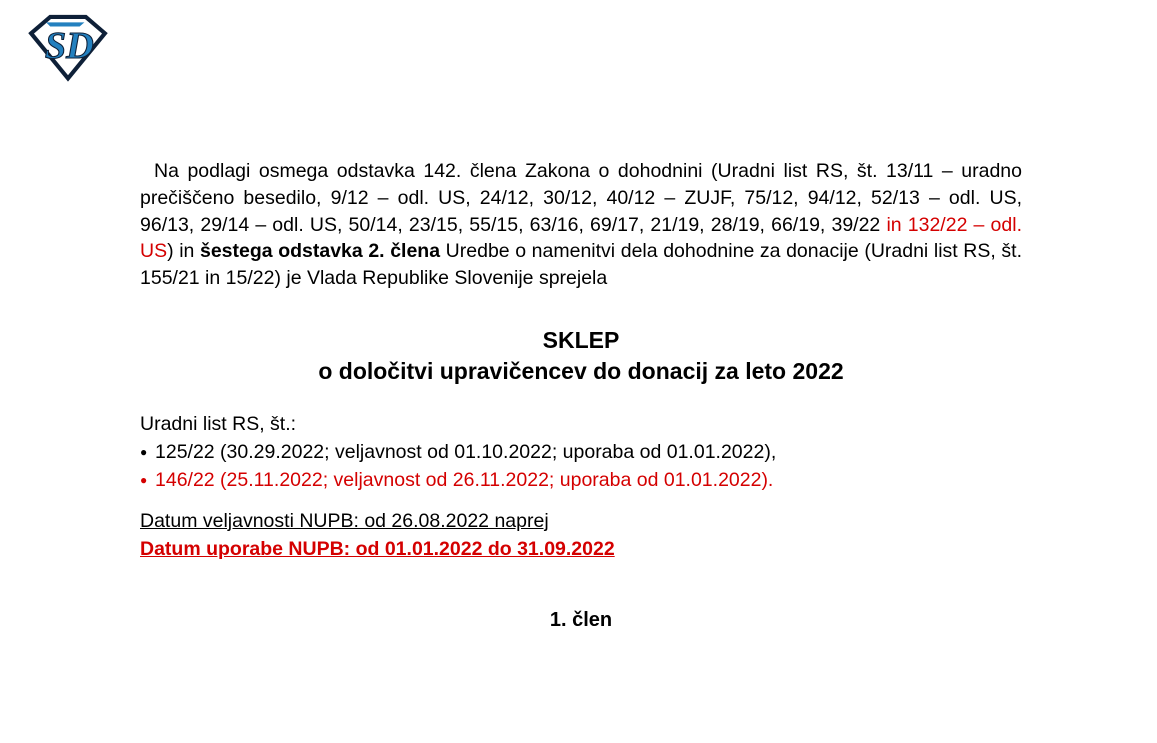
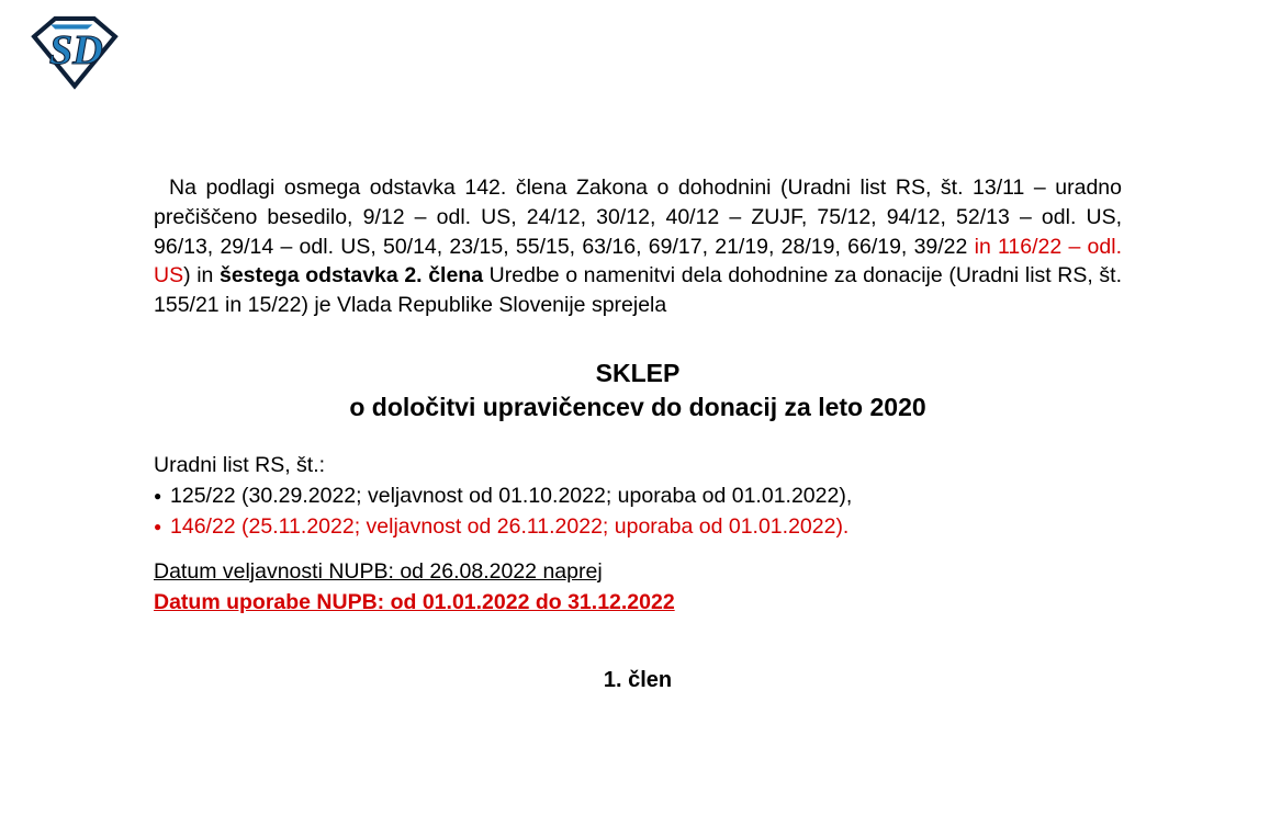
  SD
- Na podlagi osmega odstavka 142. člena Zakona o dohodnini (Uradni list RS, št. 13/11 – uradno prečiščeno besedilo, 9/12 – odl. US, 24/12, 30/12, 40/12 – ZUJF, 75/12, 94/12, 52/13 – odl. US, 96/13, 29/14 – odl. US, 50/14, 23/15, 55/15, 63/16, 69/17, 21/19, 28/19, 66/19, 39/22 in 132/22 – odl. US) in šestega odstavka 2. člena Uredbe o namenitvi dela dohodnine za donacije (Uradni list RS, št. 155/21 in 15/22) je Vlada Republike Slovenije sprejela
+ Na podlagi osmega odstavka 142. člena Zakona o dohodnini (Uradni list RS, št. 13/11 – uradno prečiščeno besedilo, 9/12 – odl. US, 24/12, 30/12, 40/12 – ZUJF, 75/12, 94/12, 52/13 – odl. US, 96/13, 29/14 – odl. US, 50/14, 23/15, 55/15, 63/16, 69/17, 21/19, 28/19, 66/19, 39/22 in 116/22 – odl. US) in šestega odstavka 2. člena Uredbe o namenitvi dela dohodnine za donacije (Uradni list RS, št. 155/21 in 15/22) je Vlada Republike Slovenije sprejela
  SKLEP
- o določitvi upravičencev do donacij za leto 2022
+ o določitvi upravičencev do donacij za leto 2020
  Uradni list RS, št.:
  ● 125/22 (30.29.2022; veljavnost od 01.10.2022; uporaba od 01.01.2022),
  ● 146/22 (25.11.2022; veljavnost od 26.11.2022; uporaba od 01.01.2022).
  Datum veljavnosti NUPB: od 26.08.2022 naprej
- Datum uporabe NUPB: od 01.01.2022 do 31.09.2022
+ Datum uporabe NUPB: od 01.01.2022 do 31.12.2022
  1. člen
